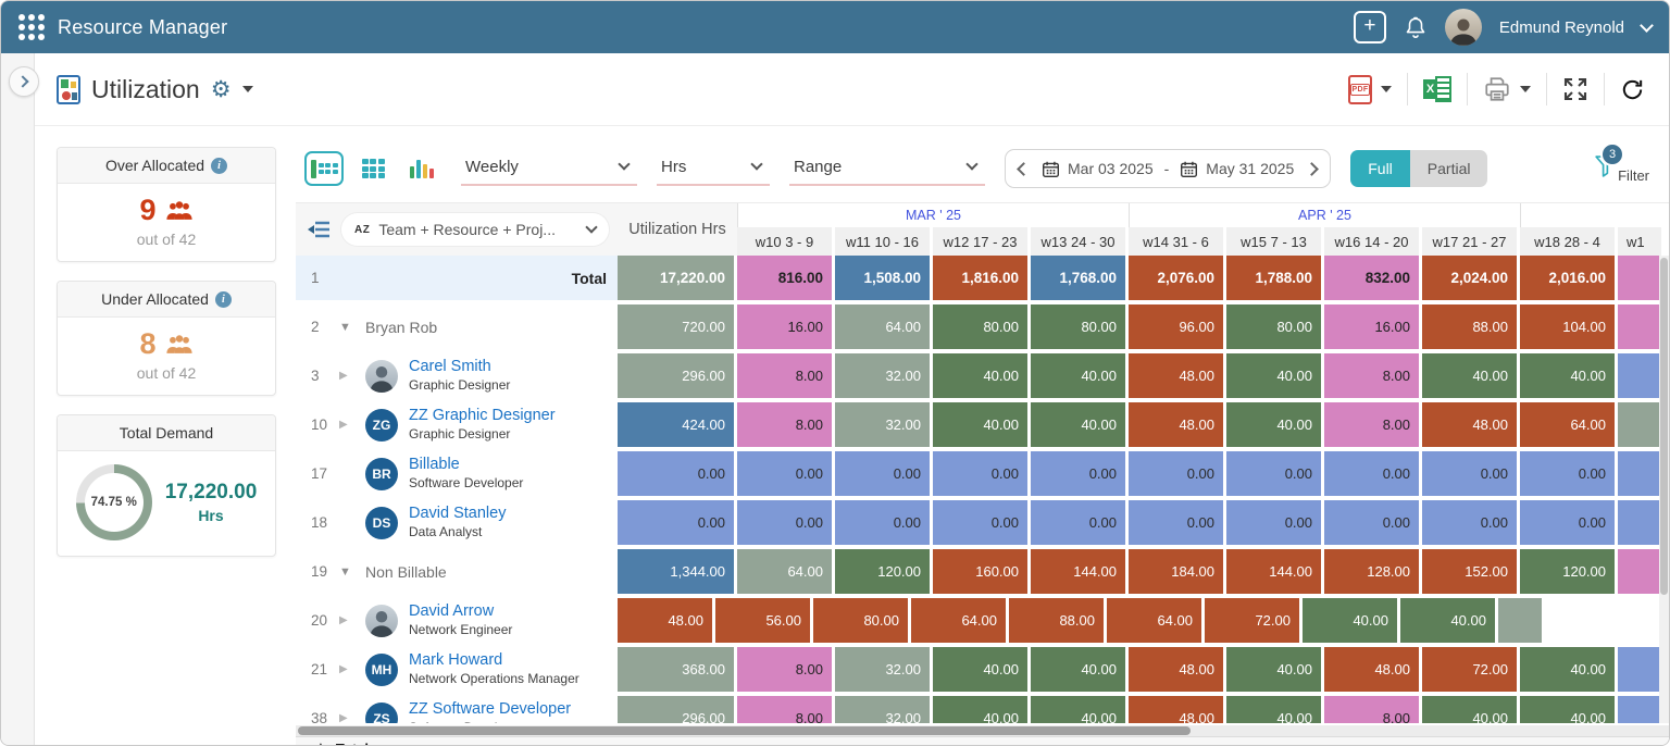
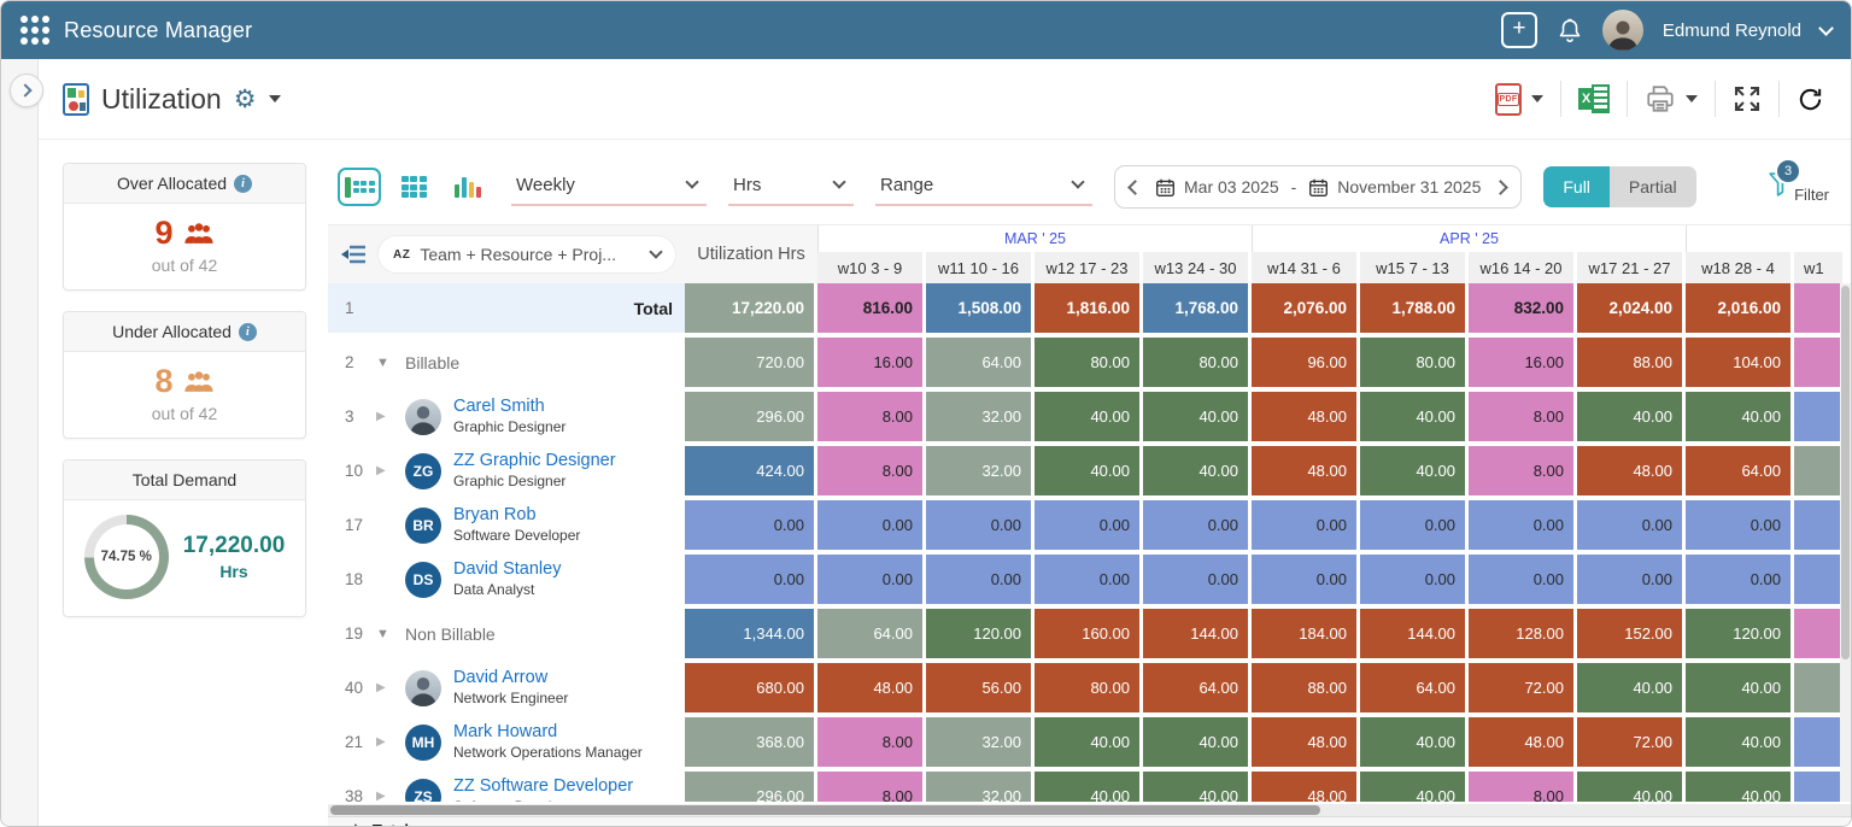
  Resource Manager
  +
  Edmund Reynold
  Utilization
  ⚙
  X
  Over Allocated
  i
  9
  out of 42
  Under Allocated
  i
  8
  out of 42
  Total Demand
  74.75 %
  17,220.00
  Hrs
  Weekly
  Hrs
  Range
  Mar 03 2025
  -
- May 31 2025
+ November 31 2025
  Full
  Partial
  3
  Filter
  AZ
  Team + Resource + Proj...
  Utilization Hrs
  MAR ' 25
  APR ' 25
  w10 3 - 9
  w11 10 - 16
  w12 17 - 23
  w13 24 - 30
  w14 31 - 6
  w15 7 - 13
  w16 14 - 20
  w17 21 - 27
  w18 28 - 4
  w1
  1
  Total
  17,220.00
  816.00
  1,508.00
  1,816.00
  1,768.00
  2,076.00
  1,788.00
  832.00
  2,024.00
  2,016.00
  2
  ▼
- Bryan Rob
+ Billable
  720.00
  16.00
  64.00
  80.00
  80.00
  96.00
  80.00
  16.00
  88.00
  104.00
  3
  ▶
  Carel Smith
  Graphic Designer
  296.00
  8.00
  32.00
  40.00
  40.00
  48.00
  40.00
  8.00
  40.00
  40.00
  10
  ▶
  ZG
  ZZ Graphic Designer
  Graphic Designer
  424.00
  8.00
  32.00
  40.00
  40.00
  48.00
  40.00
  8.00
  48.00
  64.00
  17
  BR
- Billable
+ Bryan Rob
  Software Developer
  0.00
  0.00
  0.00
  0.00
  0.00
  0.00
  0.00
  0.00
  0.00
  0.00
  18
  DS
  David Stanley
  Data Analyst
  0.00
  0.00
  0.00
  0.00
  0.00
  0.00
  0.00
  0.00
  0.00
  0.00
  19
  ▼
  Non Billable
  1,344.00
  64.00
  120.00
  160.00
  144.00
  184.00
  144.00
  128.00
  152.00
  120.00
- 20
+ 40
  ▶
  David Arrow
  Network Engineer
+ 680.00
  48.00
  56.00
  80.00
  64.00
  88.00
  64.00
  72.00
  40.00
  40.00
  21
  ▶
  MH
  Mark Howard
  Network Operations Manager
  368.00
  8.00
  32.00
  40.00
  40.00
  48.00
  40.00
  48.00
  72.00
  40.00
  38
  ▶
  ZS
  ZZ Software Developer
  296.00
  8.00
  32.00
  40.00
  40.00
  48.00
  40.00
  8.00
  40.00
  40.00
